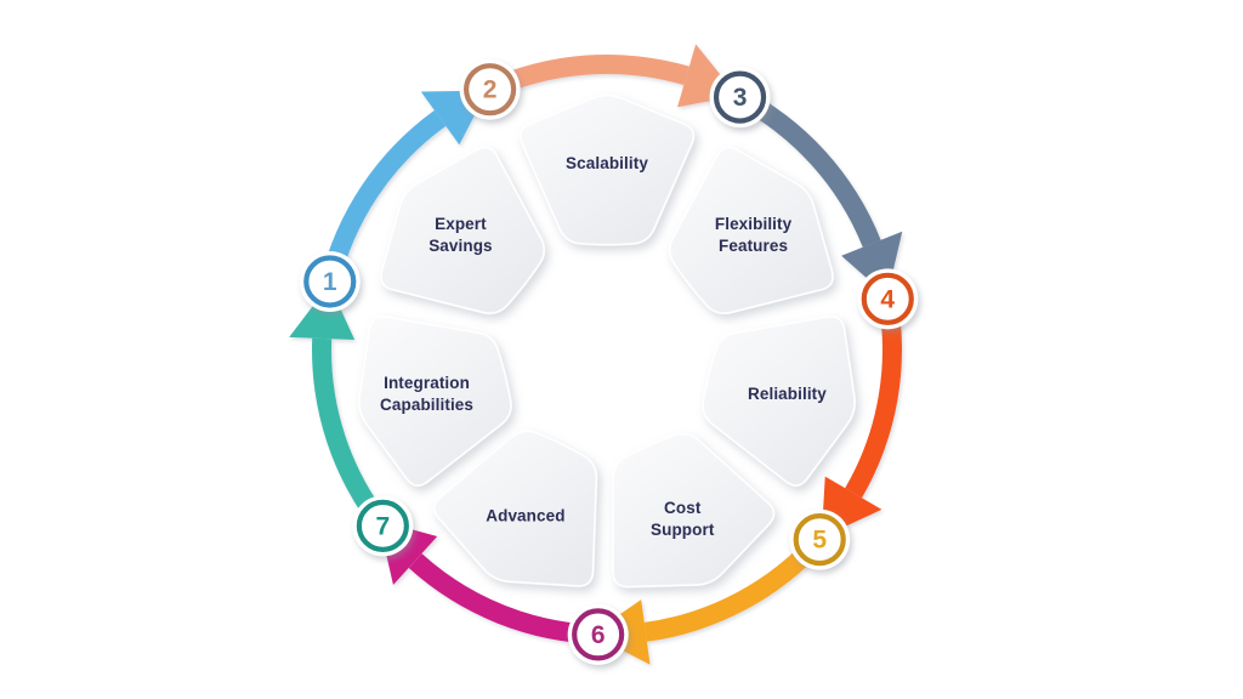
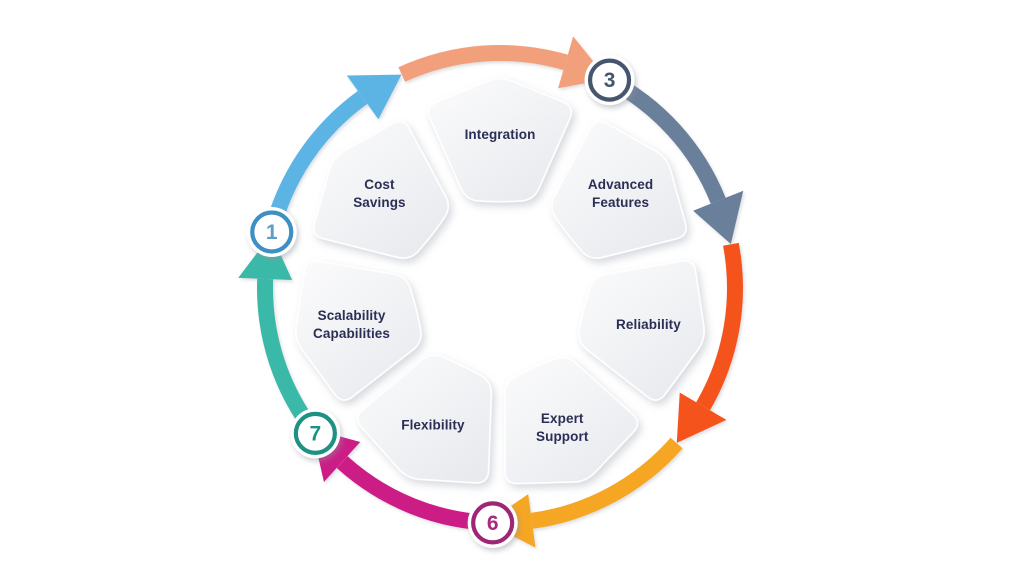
- Expert Savings
+ Cost Savings
- Scalability
+ Integration
- Flexibility Features
+ Advanced Features
  Reliability
- Cost Support
+ Expert Support
- Advanced
+ Flexibility
- Integration Capabilities
+ Scalability Capabilities
  1
- 2
  3
- 4
- 5
  6
  7
